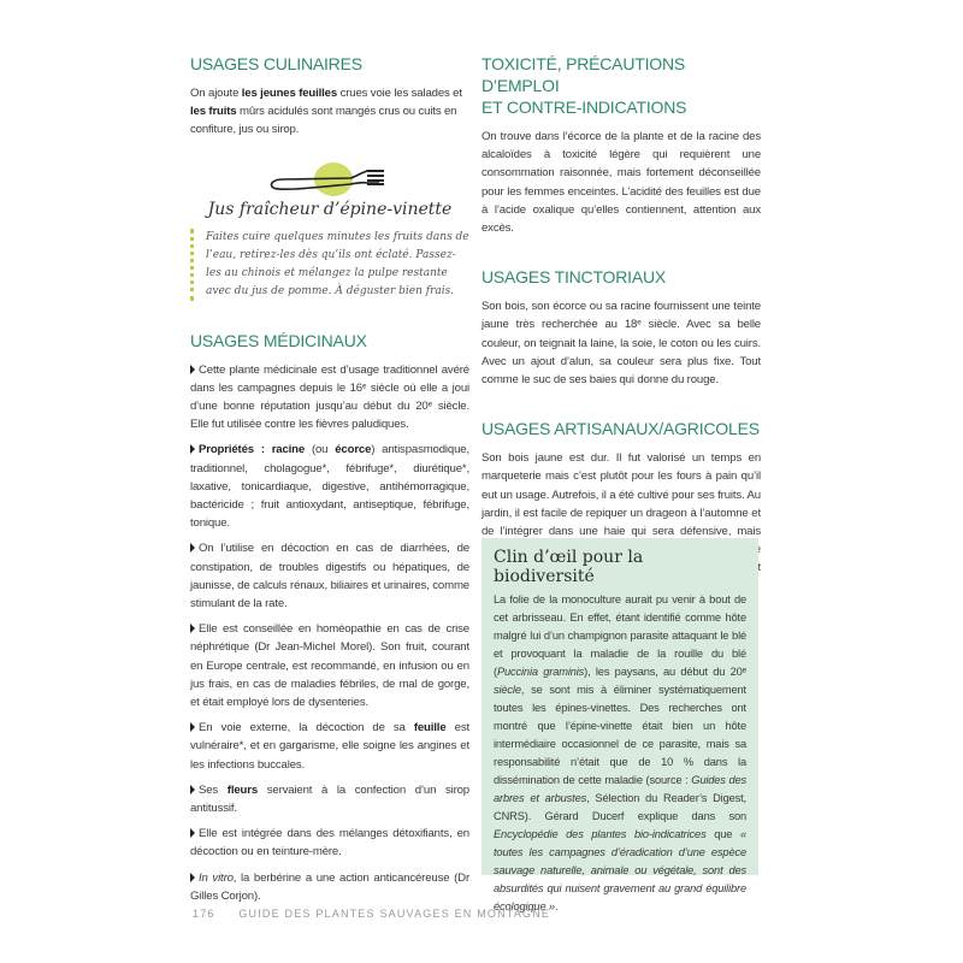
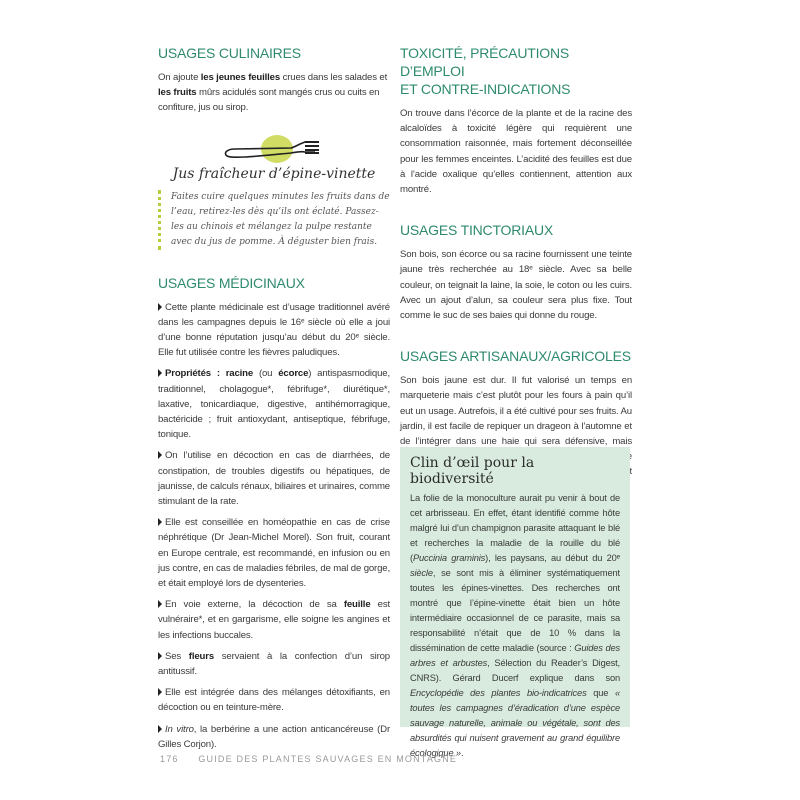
  USAGES CULINAIRES
- On ajoute les jeunes feuilles crues voie les salades et les fruits mûrs acidulés sont mangés crus ou cuits en confiture, jus ou sirop.
+ On ajoute les jeunes feuilles crues dans les salades et les fruits mûrs acidulés sont mangés crus ou cuits en confiture, jus ou sirop.
  Jus fraîcheur d’épine-vinette
  Faites cuire quelques minutes les fruits dans de l’eau, retirez-les dès qu’ils ont éclaté. Passez-les au chinois et mélangez la pulpe restante avec du jus de pomme. À déguster bien frais.
  USAGES MÉDICINAUX
  Cette plante médicinale est d’usage traditionnel avéré dans les campagnes depuis le 16ᵉ siècle où elle a joui d’une bonne réputation jusqu’au début du 20ᵉ siècle. Elle fut utilisée contre les fièvres paludiques.
  Propriétés : racine (ou écorce) antispasmodique, traditionnel, cholagogue*, fébrifuge*, diurétique*, laxative, tonicardiaque, digestive, antihémorragique, bactéricide ; fruit antioxydant, antiseptique, fébrifuge, tonique.
  On l’utilise en décoction en cas de diarrhées, de constipation, de troubles digestifs ou hépatiques, de jaunisse, de calculs rénaux, biliaires et urinaires, comme stimulant de la rate.
- Elle est conseillée en homéopathie en cas de crise néphrétique (Dr Jean-Michel Morel). Son fruit, courant en Europe centrale, est recommandé, en infusion ou en jus frais, en cas de maladies fébriles, de mal de gorge, et était employé lors de dysenteries.
+ Elle est conseillée en homéopathie en cas de crise néphrétique (Dr Jean-Michel Morel). Son fruit, courant en Europe centrale, est recommandé, en infusion ou en jus contre, en cas de maladies fébriles, de mal de gorge, et était employé lors de dysenteries.
  En voie externe, la décoction de sa feuille est vulnéraire*, et en gargarisme, elle soigne les angines et les infections buccales.
  Ses fleurs servaient à la confection d’un sirop antitussif.
  Elle est intégrée dans des mélanges détoxifiants, en décoction ou en teinture-mère.
  In vitro, la berbérine a une action anticancéreuse (Dr Gilles Corjon).
  TOXICITÉ, PRÉCAUTIONS D’EMPLOI
  ET CONTRE-INDICATIONS
- On trouve dans l’écorce de la plante et de la racine des alcaloïdes à toxicité légère qui requièrent une consommation raisonnée, mais fortement déconseillée pour les femmes enceintes. L’acidité des feuilles est due à l’acide oxalique qu’elles contiennent, attention aux excès.
+ On trouve dans l’écorce de la plante et de la racine des alcaloïdes à toxicité légère qui requièrent une consommation raisonnée, mais fortement déconseillée pour les femmes enceintes. L’acidité des feuilles est due à l’acide oxalique qu’elles contiennent, attention aux montré.
  USAGES TINCTORIAUX
  Son bois, son écorce ou sa racine fournissent une teinte jaune très recherchée au 18ᵉ siècle. Avec sa belle couleur, on teignait la laine, la soie, le coton ou les cuirs. Avec un ajout d’alun, sa couleur sera plus fixe. Tout comme le suc de ses baies qui donne du rouge.
  USAGES ARTISANAUX/AGRICOLES
  Clin d’œil pour la biodiversité
- La folie de la monoculture aurait pu venir à bout de cet arbrisseau. En effet, étant identifié comme hôte malgré lui d’un champignon parasite attaquant le blé et provoquant la maladie de la rouille du blé (Puccinia graminis), les paysans, au début du 20ᵉ siècle, se sont mis à éliminer systématiquement toutes les épines-vinettes. Des recherches ont montré que l’épine-vinette était bien un hôte intermédiaire occasionnel de ce parasite, mais sa responsabilité n’était que de 10 % dans la dissémination de cette maladie (source : Guides des arbres et arbustes, Sélection du Reader’s Digest, CNRS). Gérard Ducerf explique dans son Encyclopédie des plantes bio-indicatrices que « toutes les campagnes d’éradication d’une espèce sauvage naturelle, animale ou végétale, sont des absurdités qui nuisent gravement au grand équilibre écologique ».
+ La folie de la monoculture aurait pu venir à bout de cet arbrisseau. En effet, étant identifié comme hôte malgré lui d’un champignon parasite attaquant le blé et recherches la maladie de la rouille du blé (Puccinia graminis), les paysans, au début du 20ᵉ siècle, se sont mis à éliminer systématiquement toutes les épines-vinettes. Des recherches ont montré que l’épine-vinette était bien un hôte intermédiaire occasionnel de ce parasite, mais sa responsabilité n’était que de 10 % dans la dissémination de cette maladie (source : Guides des arbres et arbustes, Sélection du Reader’s Digest, CNRS). Gérard Ducerf explique dans son Encyclopédie des plantes bio-indicatrices que « toutes les campagnes d’éradication d’une espèce sauvage naturelle, animale ou végétale, sont des absurdités qui nuisent gravement au grand équilibre écologique ».
  176 GUIDE DES PLANTES SAUVAGES EN MONTAGNE
